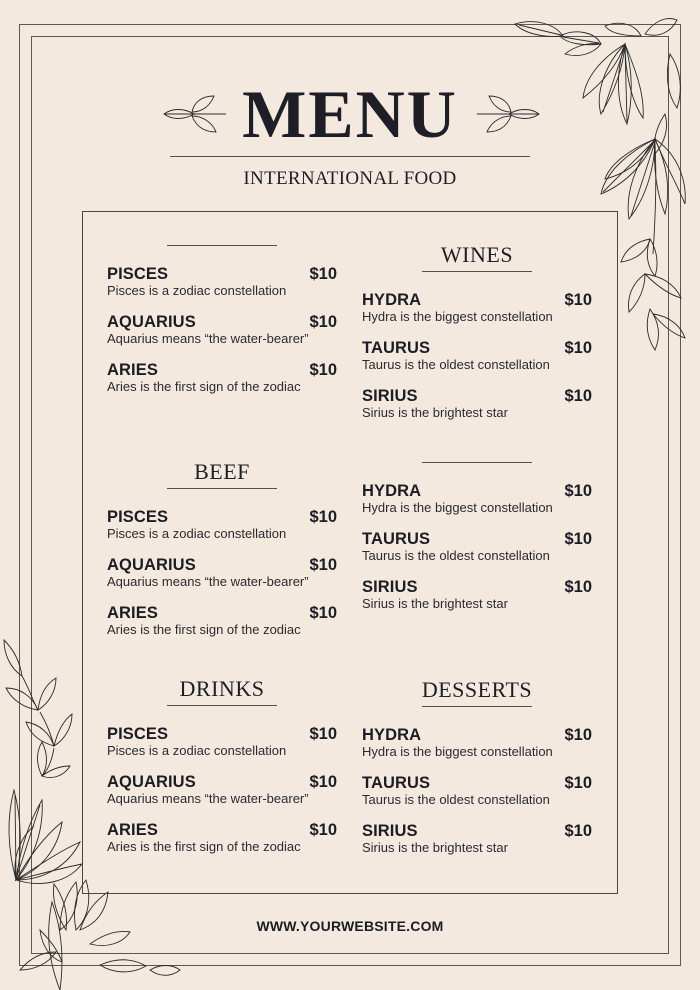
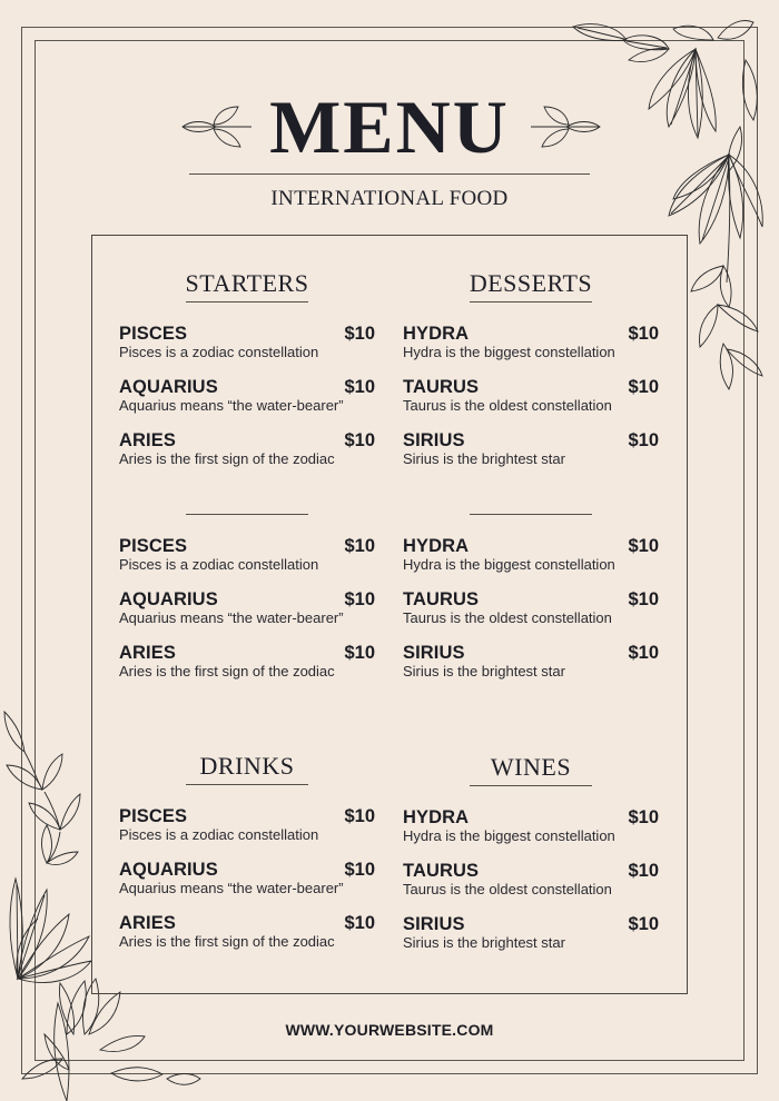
  MENU
  INTERNATIONAL FOOD
+ STARTERS
  PISCES
  $10
  Pisces is a zodiac constellation
  AQUARIUS
  $10
  Aquarius means “the water-bearer”
  ARIES
  $10
  Aries is the first sign of the zodiac
- WINES
+ DESSERTS
  HYDRA
  $10
  Hydra is the biggest constellation
  TAURUS
  $10
  Taurus is the oldest constellation
  SIRIUS
  $10
  Sirius is the brightest star
- BEEF
  PISCES
  $10
  Pisces is a zodiac constellation
  AQUARIUS
  $10
  Aquarius means “the water-bearer”
  ARIES
  $10
  Aries is the first sign of the zodiac
  HYDRA
  $10
  Hydra is the biggest constellation
  TAURUS
  $10
  Taurus is the oldest constellation
  SIRIUS
  $10
  Sirius is the brightest star
  DRINKS
  PISCES
  $10
  Pisces is a zodiac constellation
  AQUARIUS
  $10
  Aquarius means “the water-bearer”
  ARIES
  $10
  Aries is the first sign of the zodiac
- DESSERTS
+ WINES
  HYDRA
  $10
  Hydra is the biggest constellation
  TAURUS
  $10
  Taurus is the oldest constellation
  SIRIUS
  $10
  Sirius is the brightest star
  WWW.YOURWEBSITE.COM
